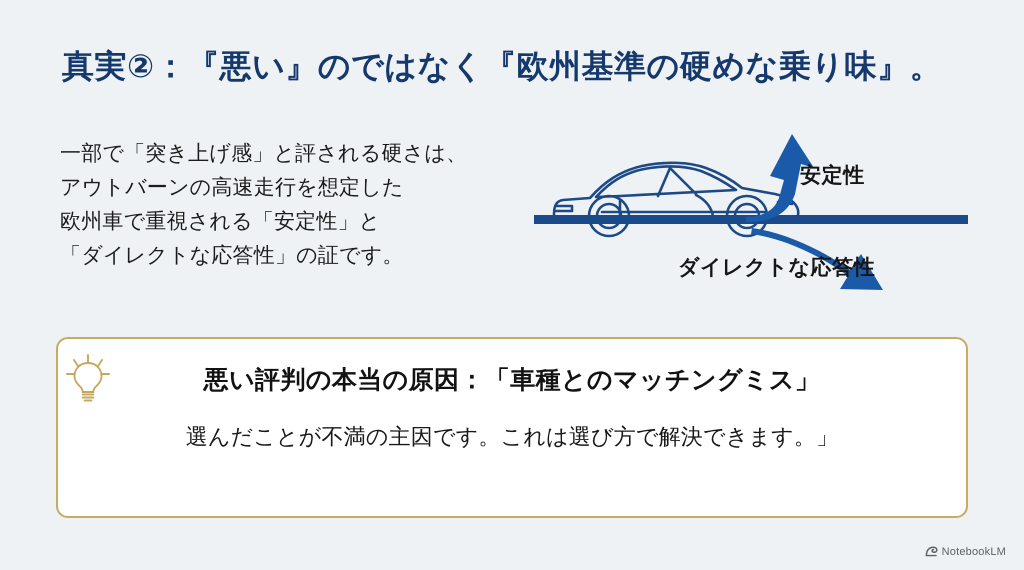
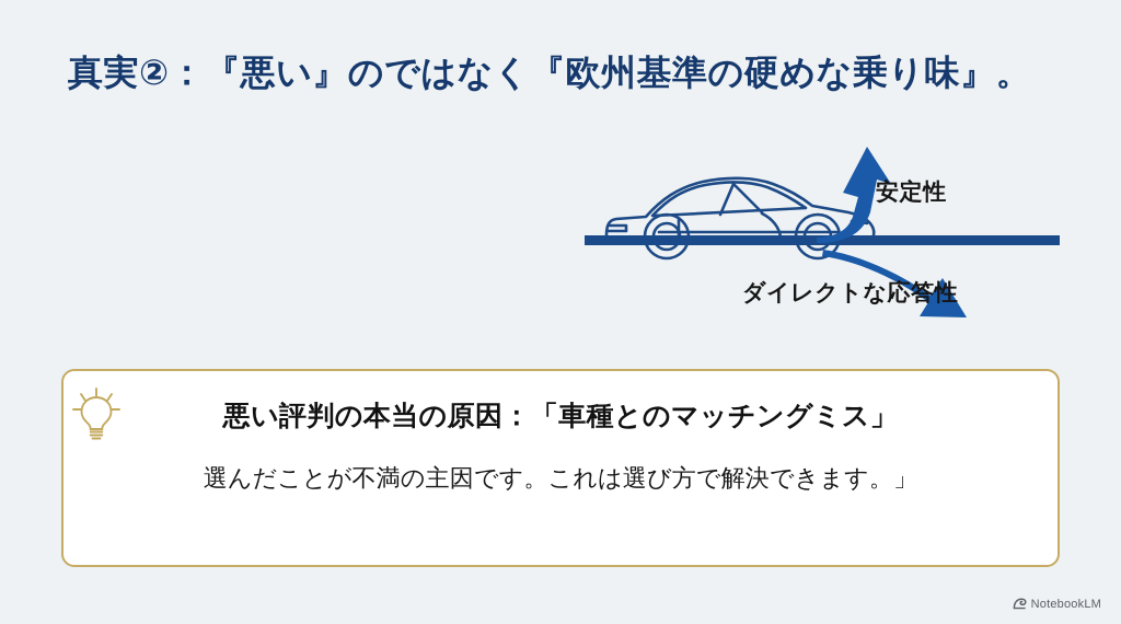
  真実②：『悪い』のではなく『欧州基準の硬めな乗り味』。
- 一部で「突き上げ感」と評される硬さは、
- アウトバーンの高速走行を想定した
- 欧州車で重視される「安定性」と
- 「ダイレクトな応答性」の証です。
  安定性
  ダイレクトな応答性
  悪い評判の本当の原因：「車種とのマッチングミス」
  選んだことが不満の主因です。これは選び方で解決できます。」
  NotebookLM
